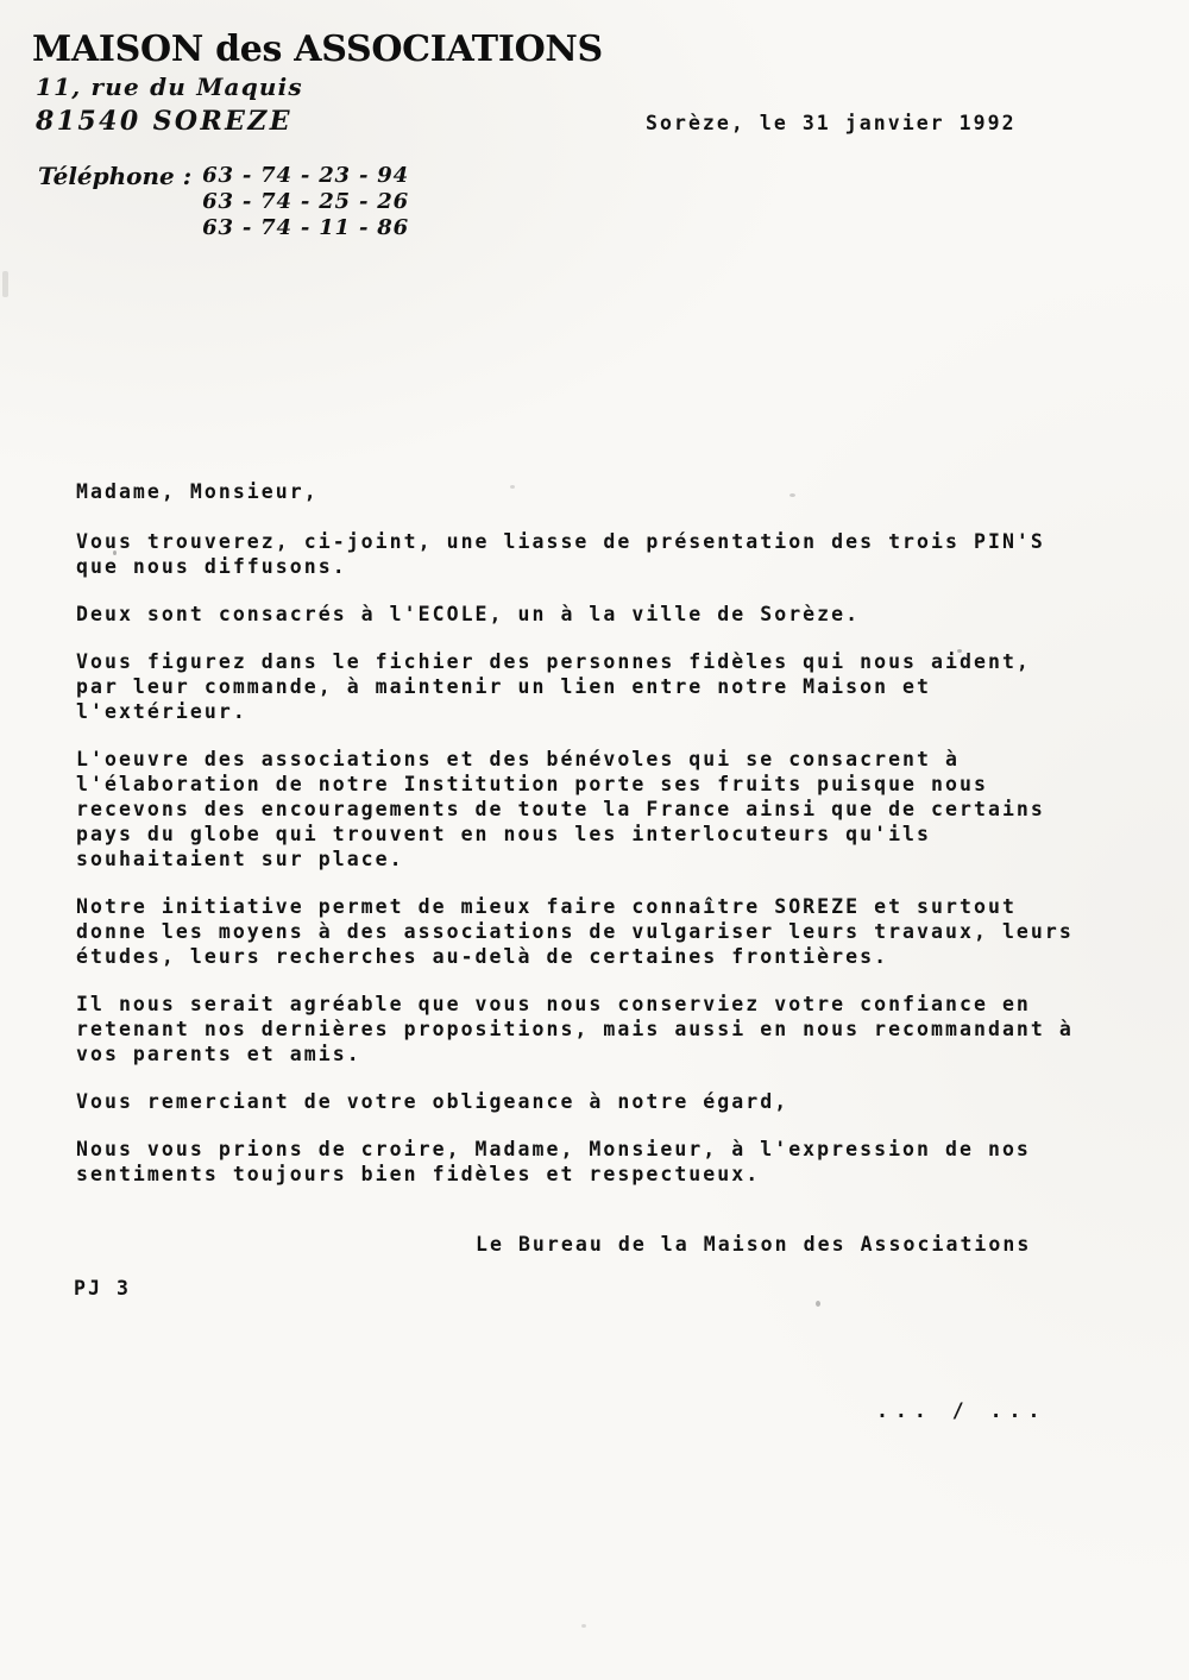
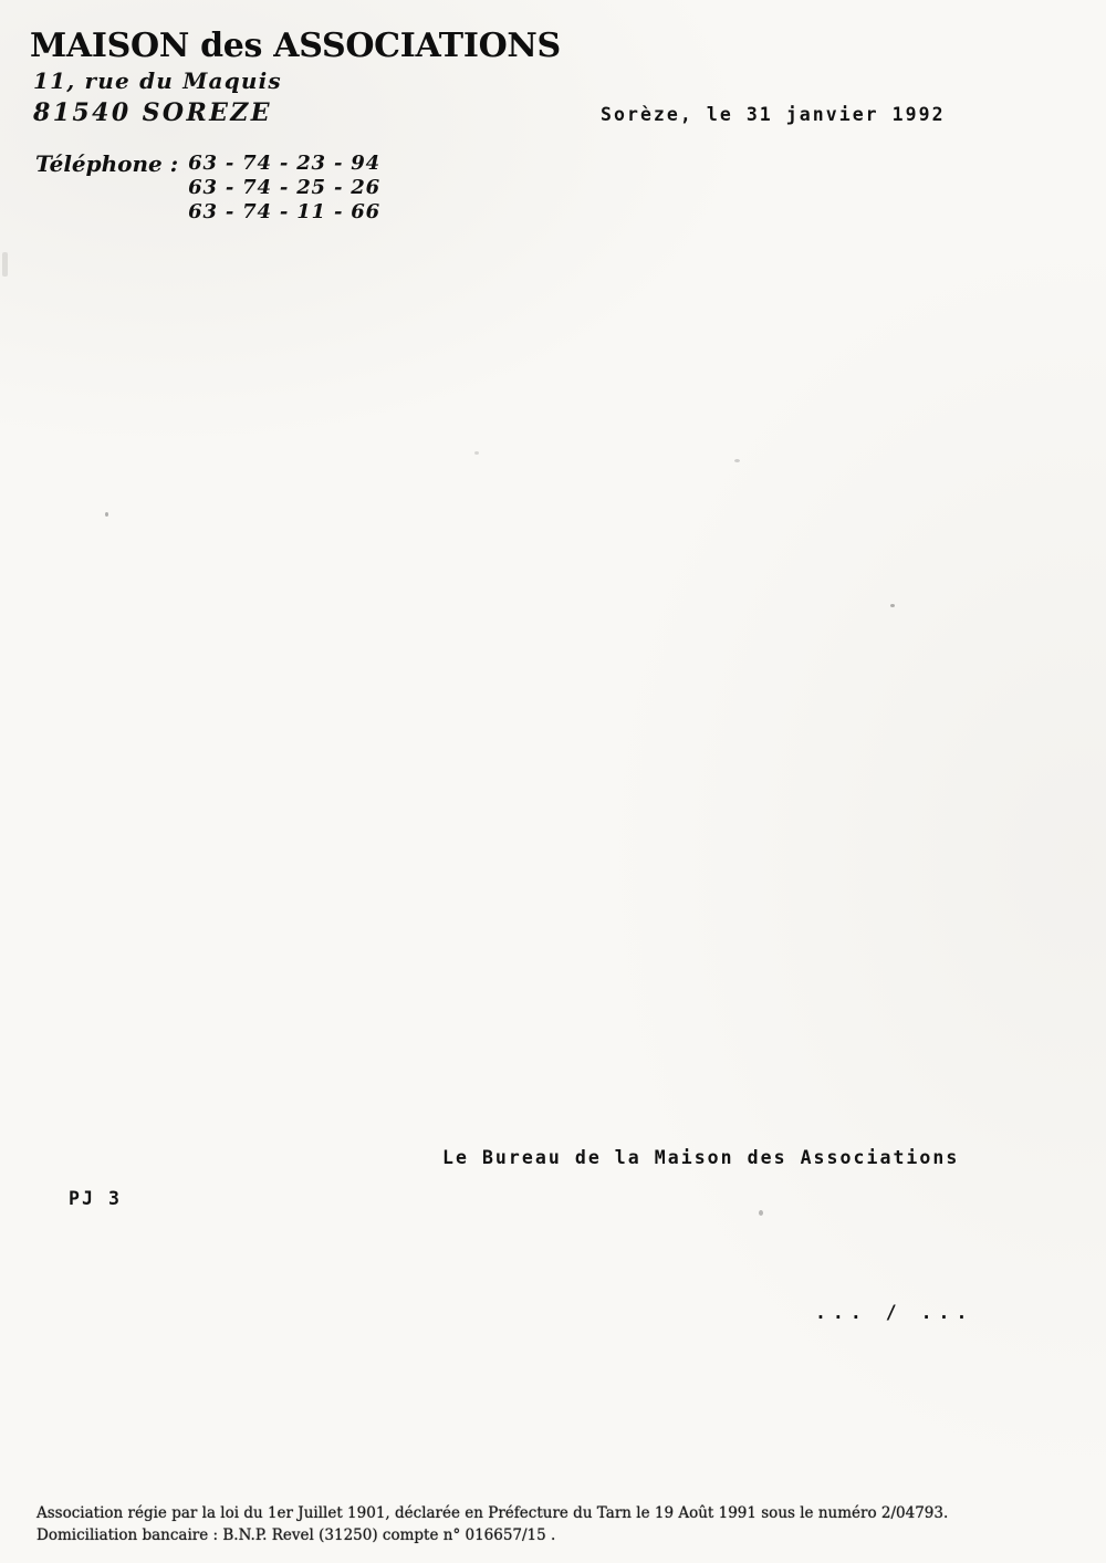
  MAISON des ASSOCIATIONS
  11, rue du Maquis
  81540 SOREZE
  Téléphone :
  63 - 74 - 23 - 94
  63 - 74 - 25 - 26
- 63 - 74 - 11 - 86
+ 63 - 74 - 11 - 66
  Sorèze, le 31 janvier 1992
- Madame, Monsieur,
- Vous trouverez, ci-joint, une liasse de présentation des trois PIN'S
- que nous diffusons.
- Deux sont consacrés à l'ECOLE, un à la ville de Sorèze.
- Vous figurez dans le fichier des personnes fidèles qui nous aident,
- par leur commande, à maintenir un lien entre notre Maison et
- l'extérieur.
- L'oeuvre des associations et des bénévoles qui se consacrent à
- l'élaboration de notre Institution porte ses fruits puisque nous
- recevons des encouragements de toute la France ainsi que de certains
- pays du globe qui trouvent en nous les interlocuteurs qu'ils
- souhaitaient sur place.
- Notre initiative permet de mieux faire connaître SOREZE et surtout
- donne les moyens à des associations de vulgariser leurs travaux, leurs
- études, leurs recherches au-delà de certaines frontières.
- Il nous serait agréable que vous nous conserviez votre confiance en
- retenant nos dernières propositions, mais aussi en nous recommandant à
- vos parents et amis.
- Vous remerciant de votre obligeance à notre égard,
- Nous vous prions de croire, Madame, Monsieur, à l'expression de nos
- sentiments toujours bien fidèles et respectueux.
  Le Bureau de la Maison des Associations
  PJ 3
  ... / ...
+ Association régie par la loi du 1er Juillet 1901, déclarée en Préfecture du Tarn le 19 Août 1991 sous le numéro 2/04793.
+ Domiciliation bancaire : B.N.P. Revel (31250) compte n° 016657/15 .
